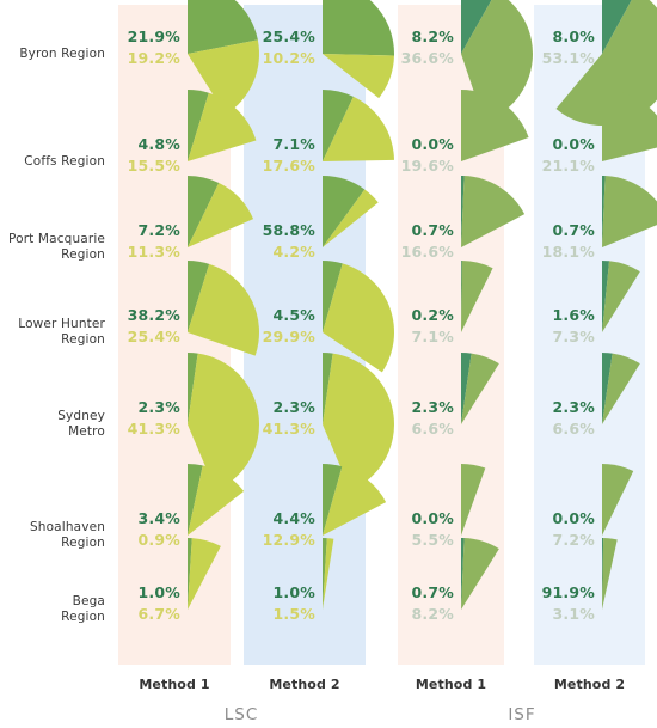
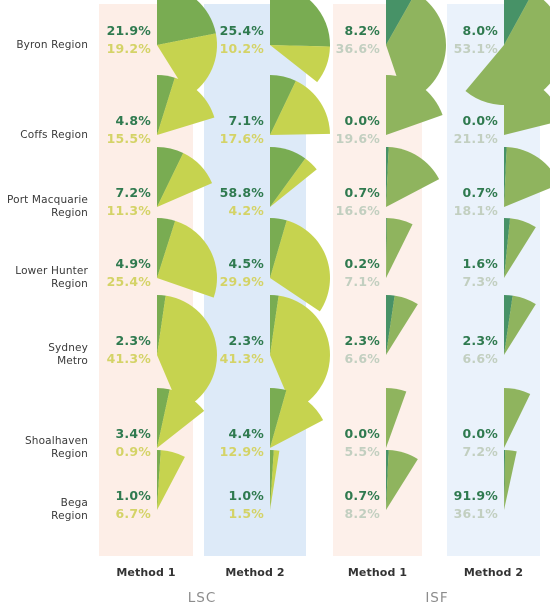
  Byron Region
  Coffs Region
  Port Macquarie
  Region
  Lower Hunter
  Region
  Sydney
  Metro
  Shoalhaven
  Region
  Bega
  Region
  21.9%
  19.2%
  4.8%
  15.5%
  7.2%
  11.3%
- 38.2%
+ 4.9%
  25.4%
  2.3%
  41.3%
  3.4%
  0.9%
  1.0%
  6.7%
  25.4%
  10.2%
  7.1%
  17.6%
  58.8%
  4.2%
  4.5%
  29.9%
  2.3%
  41.3%
  4.4%
  12.9%
  1.0%
  1.5%
  8.2%
  36.6%
  0.0%
  19.6%
  0.7%
  16.6%
  0.2%
  7.1%
  2.3%
  6.6%
  0.0%
  5.5%
  0.7%
  8.2%
  8.0%
  53.1%
  0.0%
  21.1%
  0.7%
  18.1%
  1.6%
  7.3%
  2.3%
  6.6%
  0.0%
  7.2%
  91.9%
- 3.1%
+ 36.1%
  Method 1
  Method 2
  Method 1
  Method 2
  LSC
  ISF
